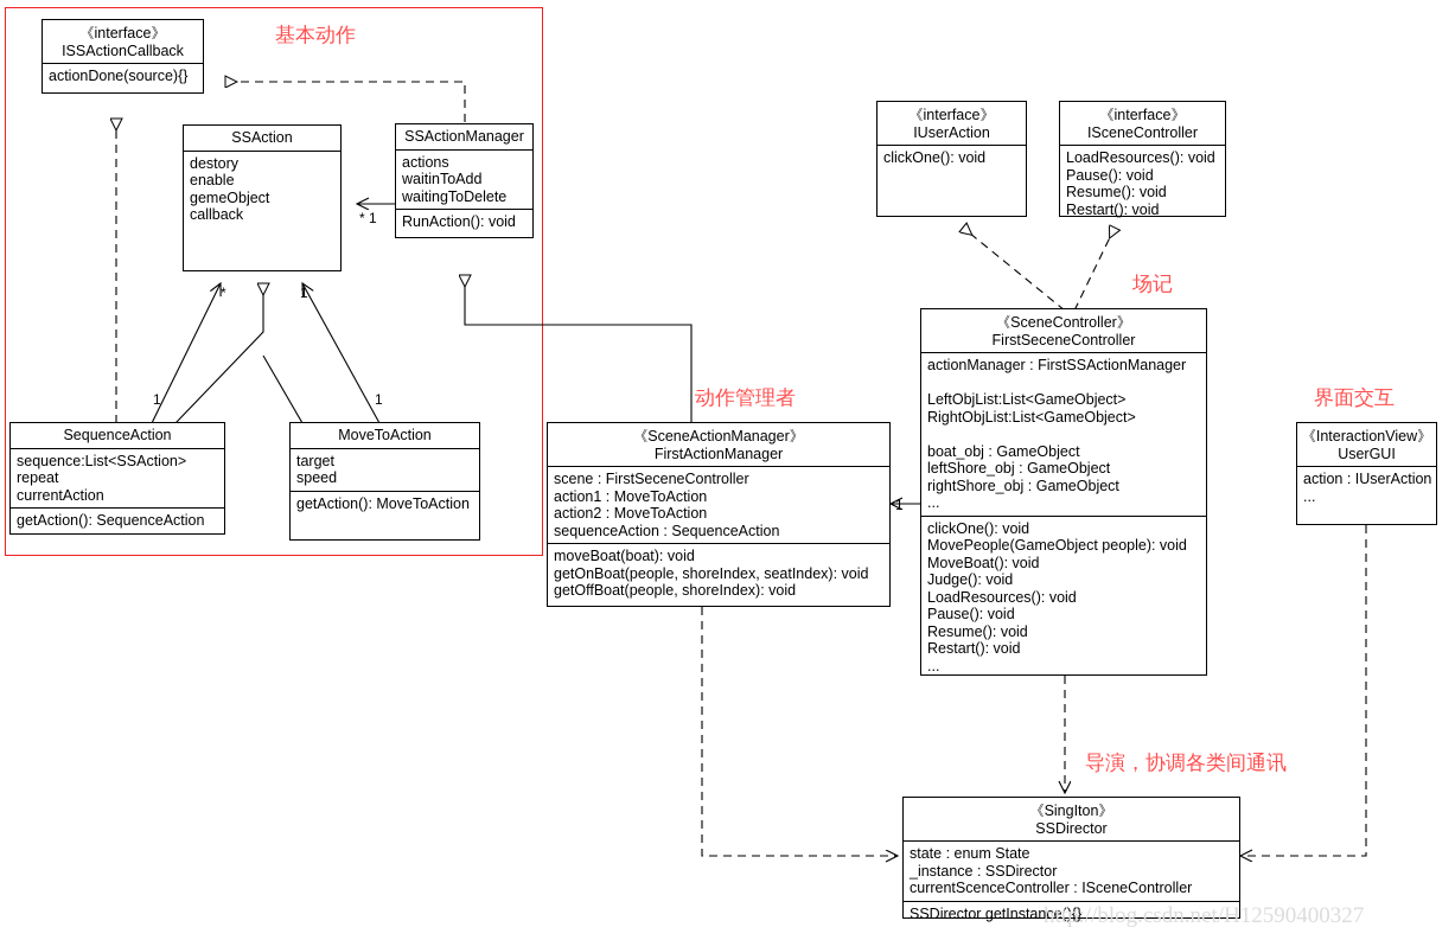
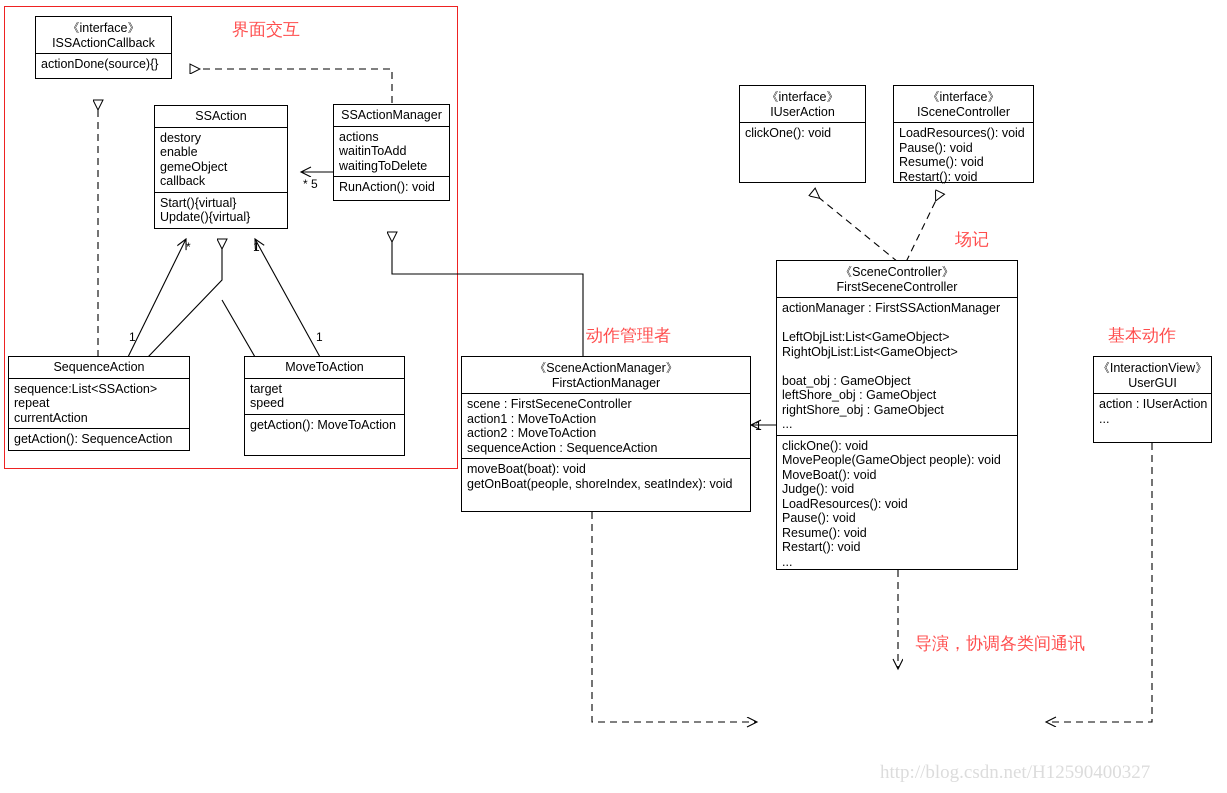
- * 1
+ * 5
  *
  1
  1
  1
  1
- 基本动作
+ 界面交互
  动作管理者
  场记
- 界面交互
+ 基本动作
  导演，协调各类间通讯
  《interface》
  ISSActionCallback
  actionDone(source){}
  SSAction
  destory
  enable
  gemeObject
  callback
+ Start(){virtual}
+ Update(){virtual}
  SSActionManager
  actions
  waitinToAdd
  waitingToDelete
  RunAction(): void
  SequenceAction
  sequence:List<SSAction>
  repeat
  currentAction
  getAction(): SequenceAction
  MoveToAction
  target
  speed
  getAction(): MoveToAction
  《interface》
  IUserAction
  clickOne(): void
  《interface》
  ISceneController
  LoadResources(): void
  Pause(): void
  Resume(): void
  Restart(): void
  《SceneActionManager》
  FirstActionManager
  scene : FirstSeceneController
  action1 : MoveToAction
  action2 : MoveToAction
  sequenceAction : SequenceAction
  moveBoat(boat): void
  getOnBoat(people, shoreIndex, seatIndex): void
- getOffBoat(people, shoreIndex): void
  《SceneController》
  FirstSeceneController
  actionManager : FirstSSActionManager
  LeftObjList:List<GameObject>
  RightObjList:List<GameObject>
  boat_obj : GameObject
  leftShore_obj : GameObject
  rightShore_obj : GameObject
  ...
  clickOne(): void
  MovePeople(GameObject people): void
  MoveBoat(): void
  Judge(): void
  LoadResources(): void
  Pause(): void
  Resume(): void
  Restart(): void
  ...
  《InteractionView》
  UserGUI
  action : IUserAction
  ...
- 《SingIton》
- SSDirector
- state : enum State
- _instance : SSDirector
- currentScenceController : ISceneController
- SSDirector getInstance(){}
  http://blog.csdn.net/H12590400327
